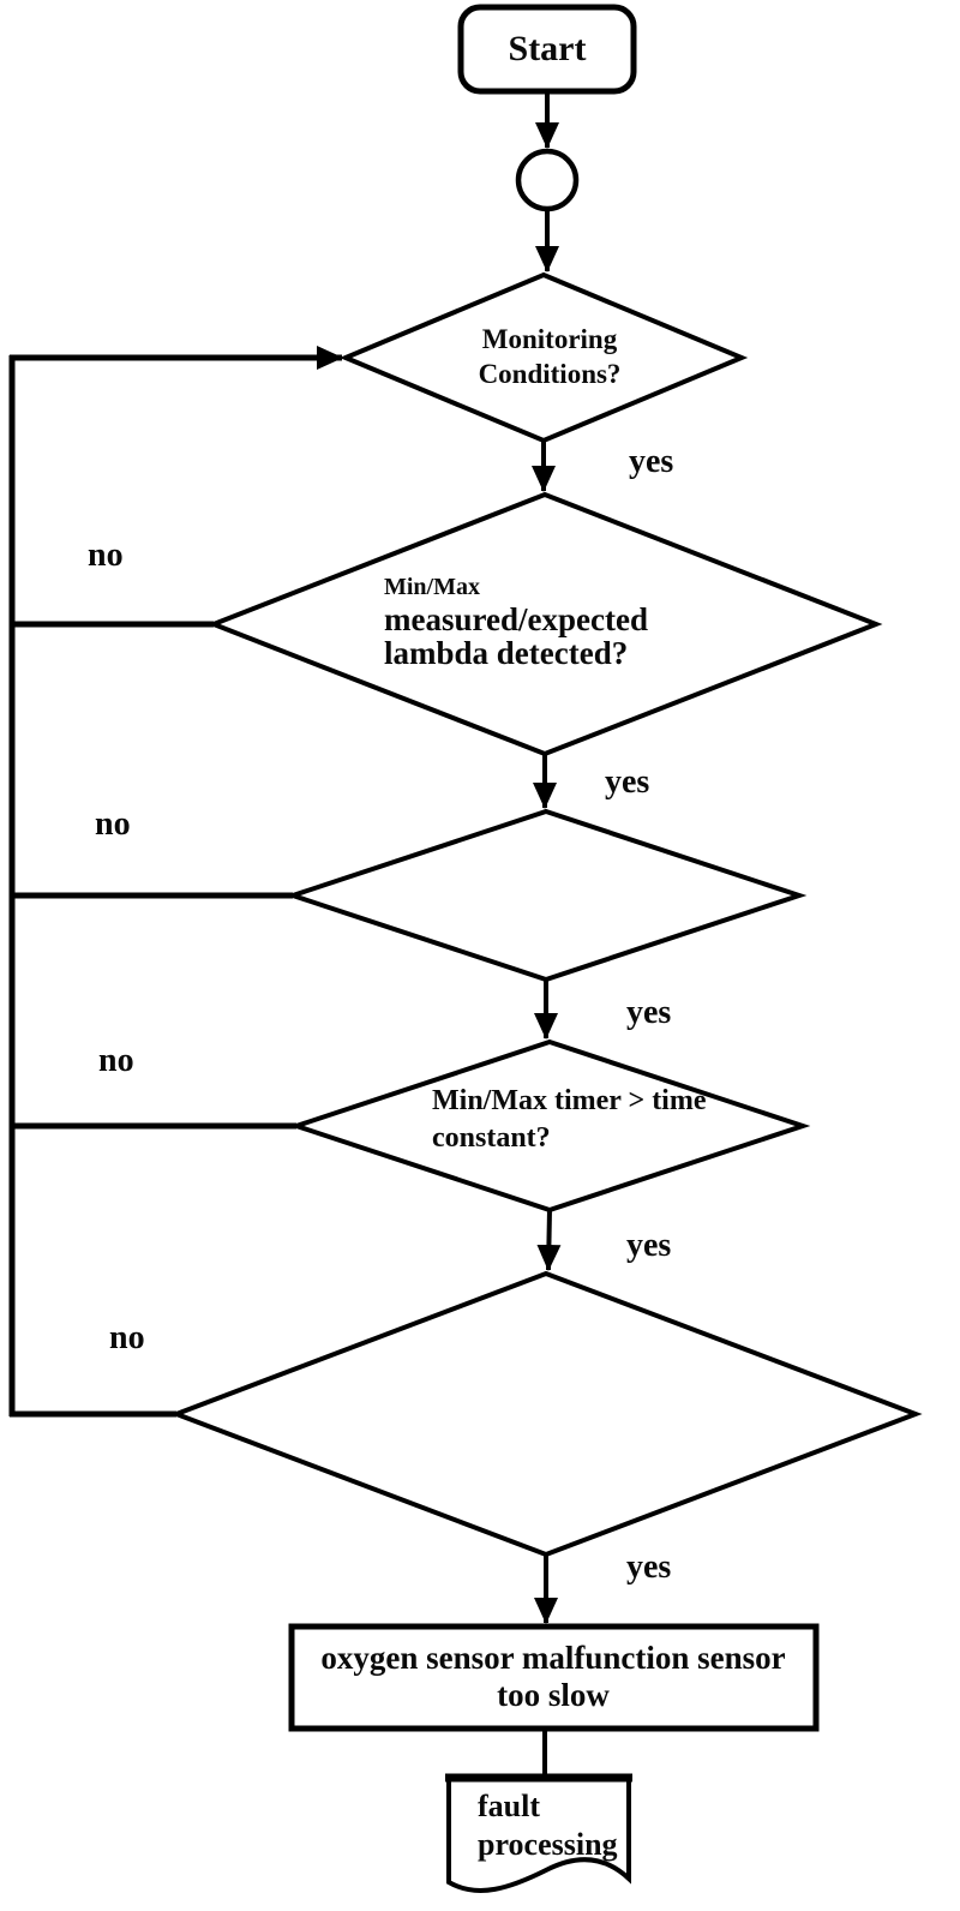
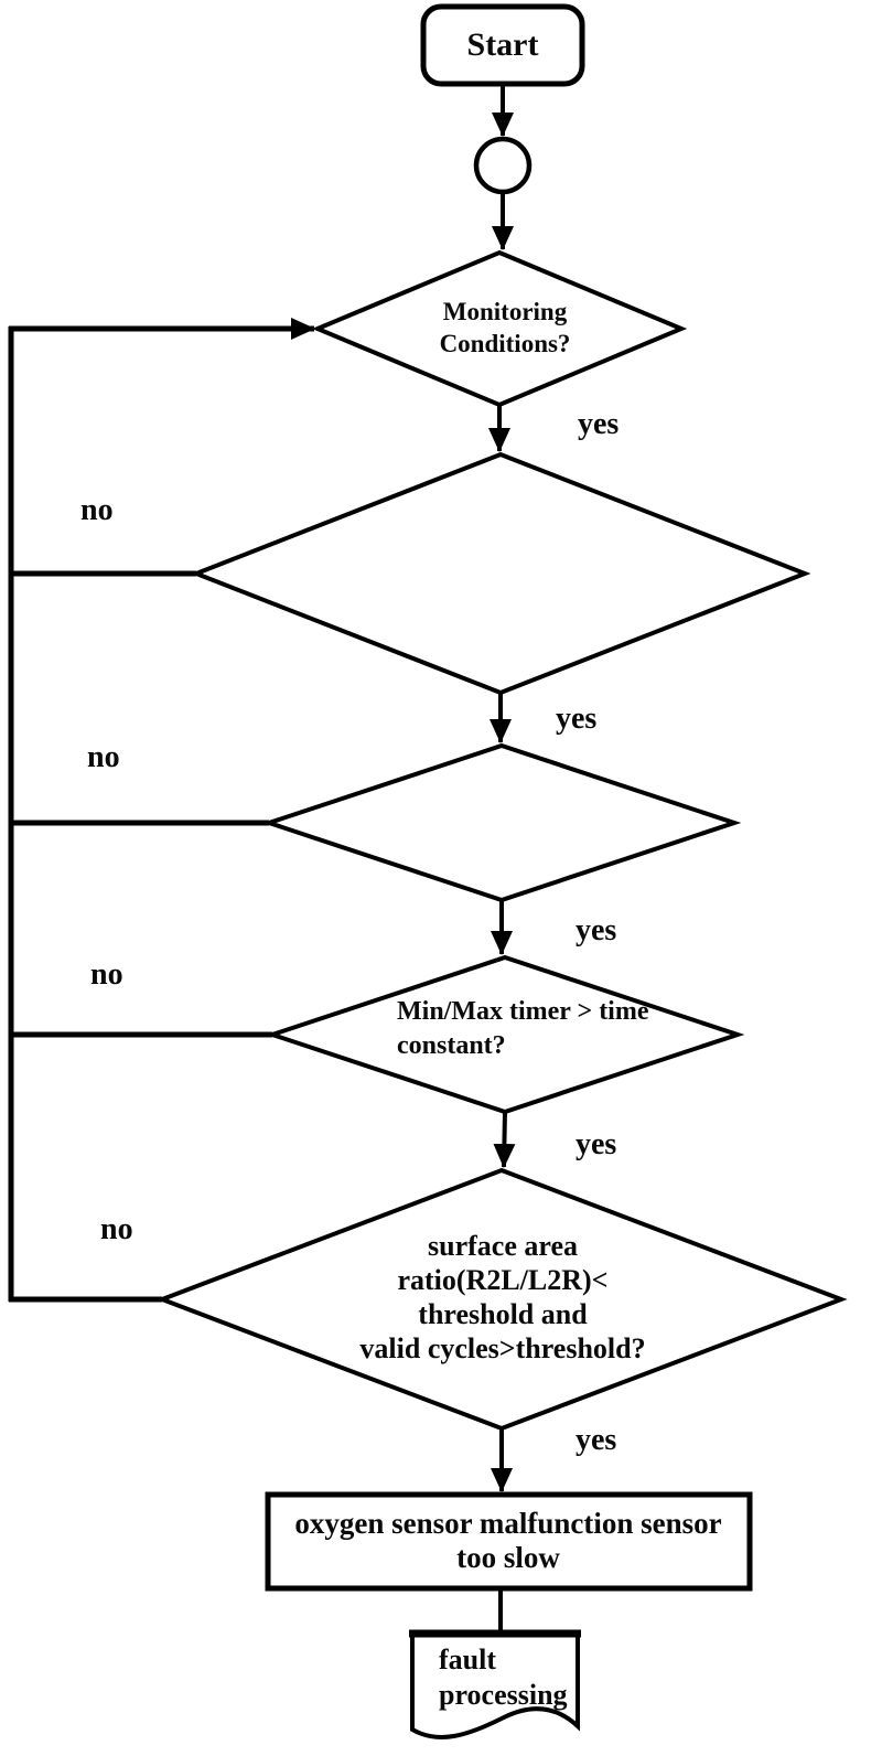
  Start
  Monitoring
  Conditions?
- Min/Max
- measured/expected
- lambda detected?
  Min/Max timer > time
  constant?
+ surface area
+ ratio(R2L/L2R)<
+ threshold and
+ valid cycles>threshold?
  oxygen sensor malfunction sensor
  too slow
  fault
  processing
  yes
  yes
  yes
  yes
  yes
  no
  no
  no
  no
